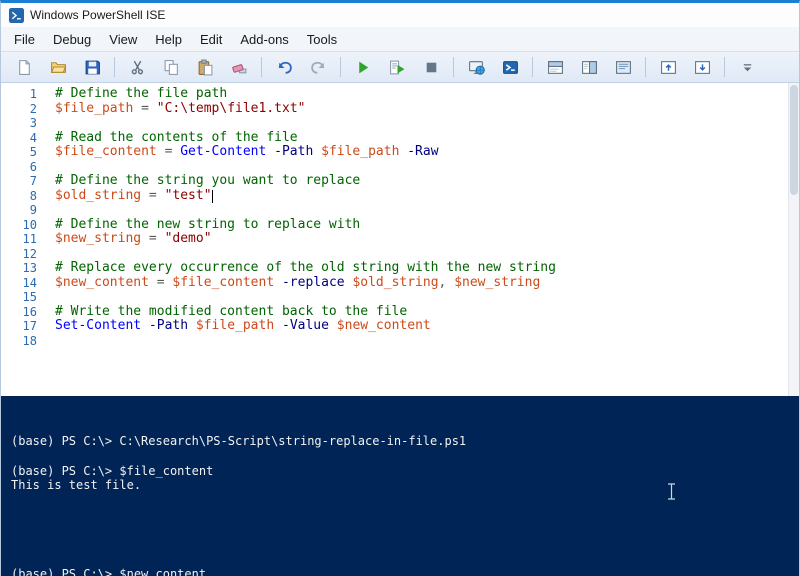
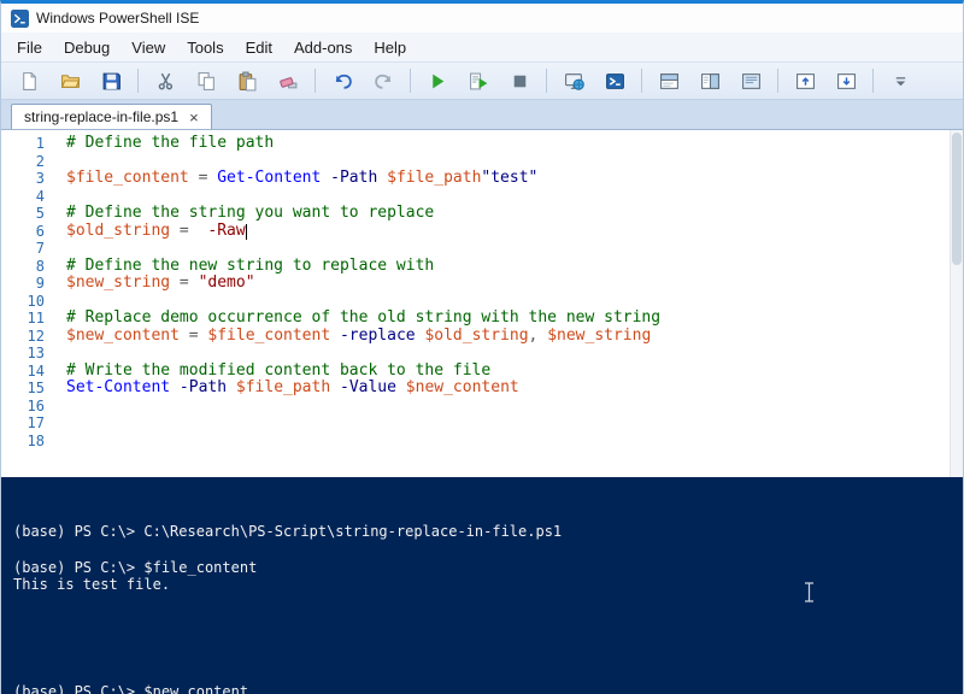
  Windows PowerShell ISE
  File
  Debug
  View
- Help
+ Tools
  Edit
  Add-ons
- Tools
+ Help
+ string-replace-in-file.ps1
+ ×
  1
  2
  3
  4
  5
  6
  7
  8
  9
  10
  11
  12
  13
  14
  15
  16
  17
  18
  # Define the file path
- $file_path = "C:\temp\file1.txt"
- # Read the contents of the file
- $file_content = Get-Content -Path $file_path -Raw
+ $file_content = Get-Content -Path $file_path"test"
  # Define the string you want to replace
- $old_string = "test"
+ $old_string = -Raw
  # Define the new string to replace with
  $new_string = "demo"
- # Replace every occurrence of the old string with the new string
+ # Replace demo occurrence of the old string with the new string
  $new_content = $file_content -replace $old_string, $new_string
  # Write the modified content back to the file
  Set-Content -Path $file_path -Value $new_content
  (base) PS C:\> C:\Research\PS-Script\string-replace-in-file.ps1
  (base) PS C:\> $file_content
  This is test file.
  (base) PS C:\> $new_content
